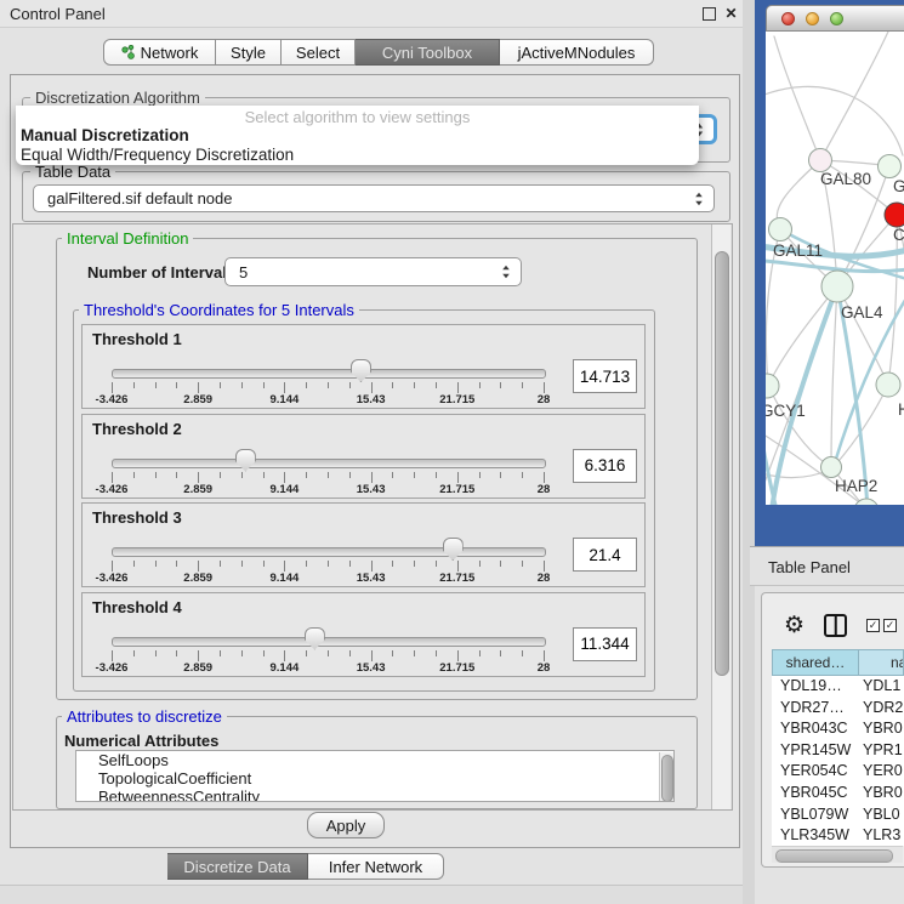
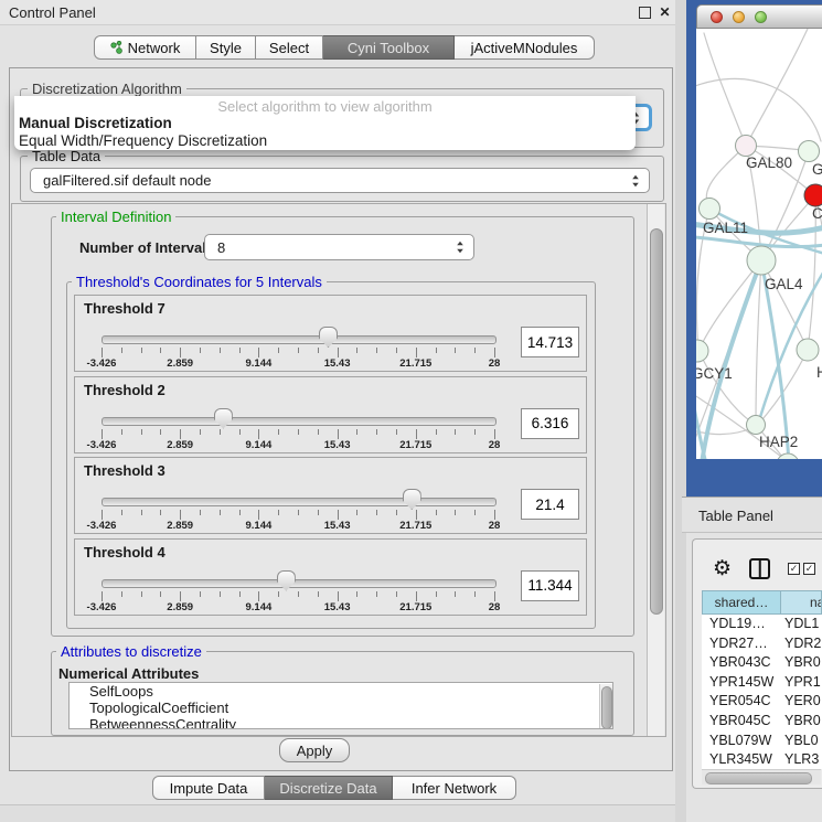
  Control Panel
  ✕
  Network
  Style
  Select
  Cyni Toolbox
  jActiveMNodules
  Discretization Algorithm
- Select algorithm to view settings
+ Select algorithm to view algorithm
  Manual Discretization
  Equal Width/Frequency Discretization
  Table Data
  galFiltered.sif default node
  Interval Definition
  Number of Interva
- 5
+ 8
  Threshold's Coordinates for 5 Intervals
- Threshold 1
+ Threshold 7
  -3.426
  2.859
  9.144
  15.43
  21.715
  28
  14.713
  Threshold 2
  -3.426
  2.859
  9.144
  15.43
  21.715
  28
  6.316
  Threshold 3
  -3.426
  2.859
  9.144
  15.43
  21.715
  28
  21.4
  Threshold 4
  -3.426
  2.859
  9.144
  15.43
  21.715
  28
  11.344
  Attributes to discretize
  Numerical Attributes
  SelfLoops
  TopologicalCoefficient
  BetweennessCentrality
  Apply
+ Impute Data
  Discretize Data
  Infer Network
  GAL80
  C
  GAL11
  GAL4
  GCY1
  HAP2
  Table Panel
  ⚙
  ✓
  ✓
  shared…
  YDL19…
  YDL1
  YDR27…
  YDR2
  YBR043C
  YBR0
  YPR145W
  YPR1
  YER054C
  YER0
  YBR045C
  YBR0
  YBL079W
  YBL0
  YLR345W
  YLR3
